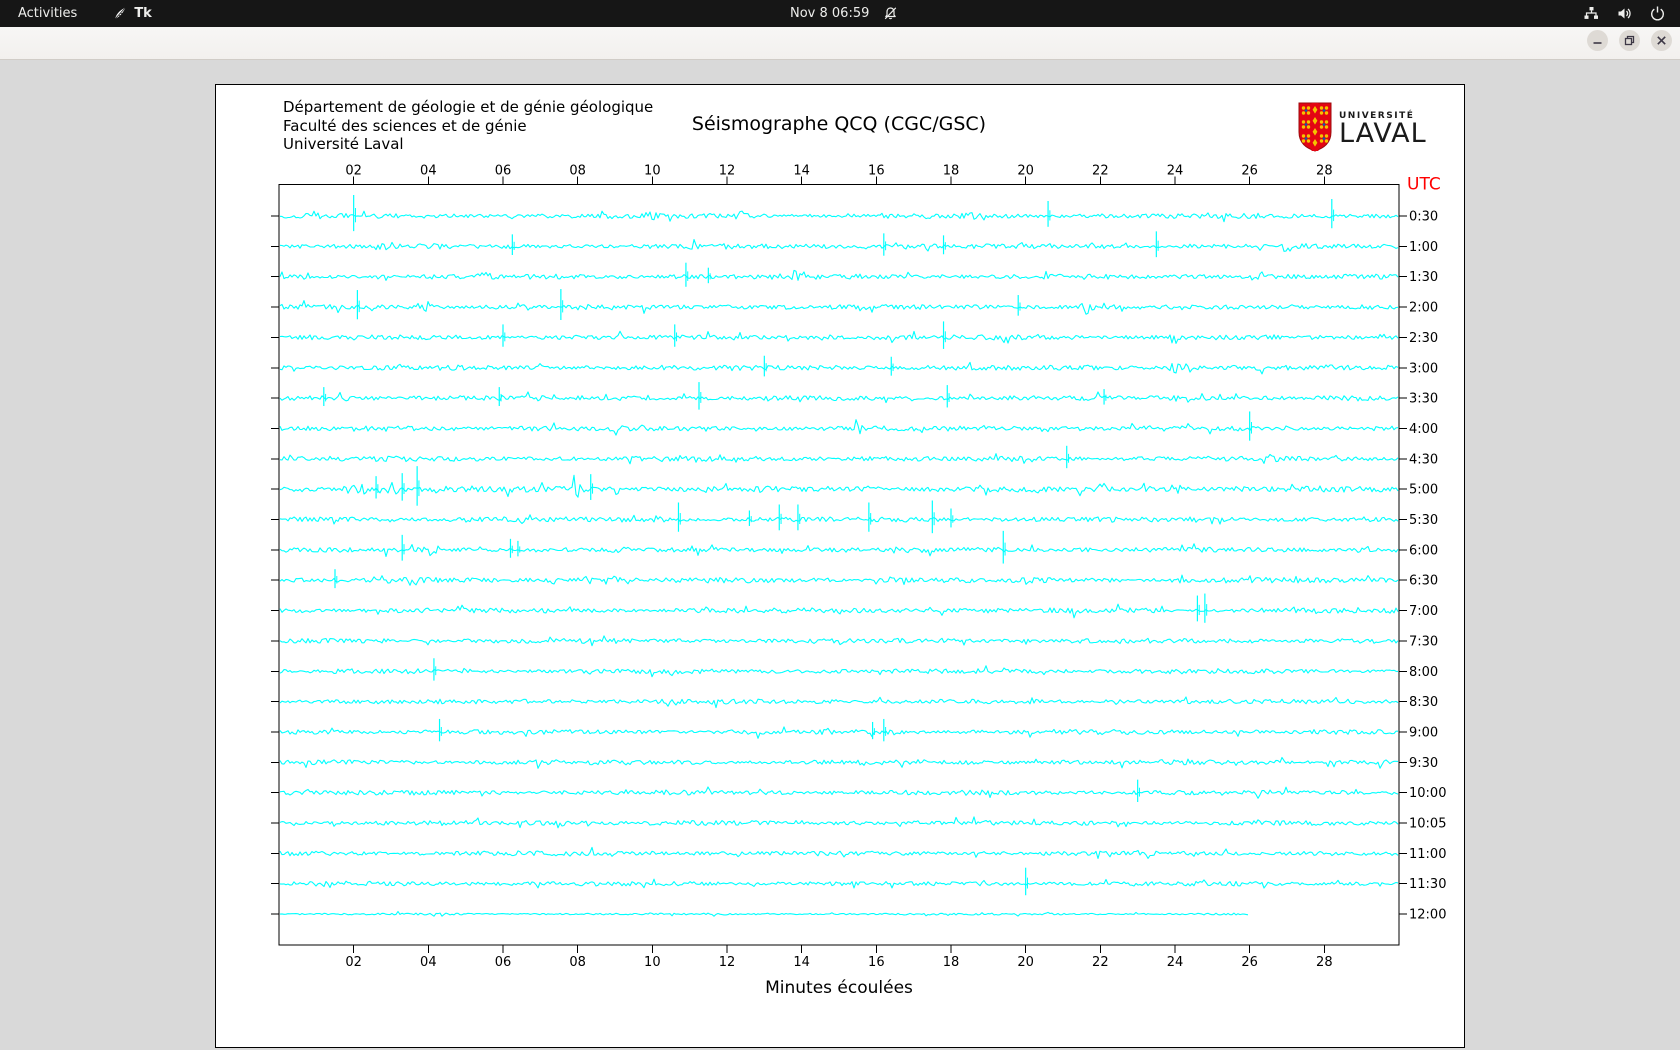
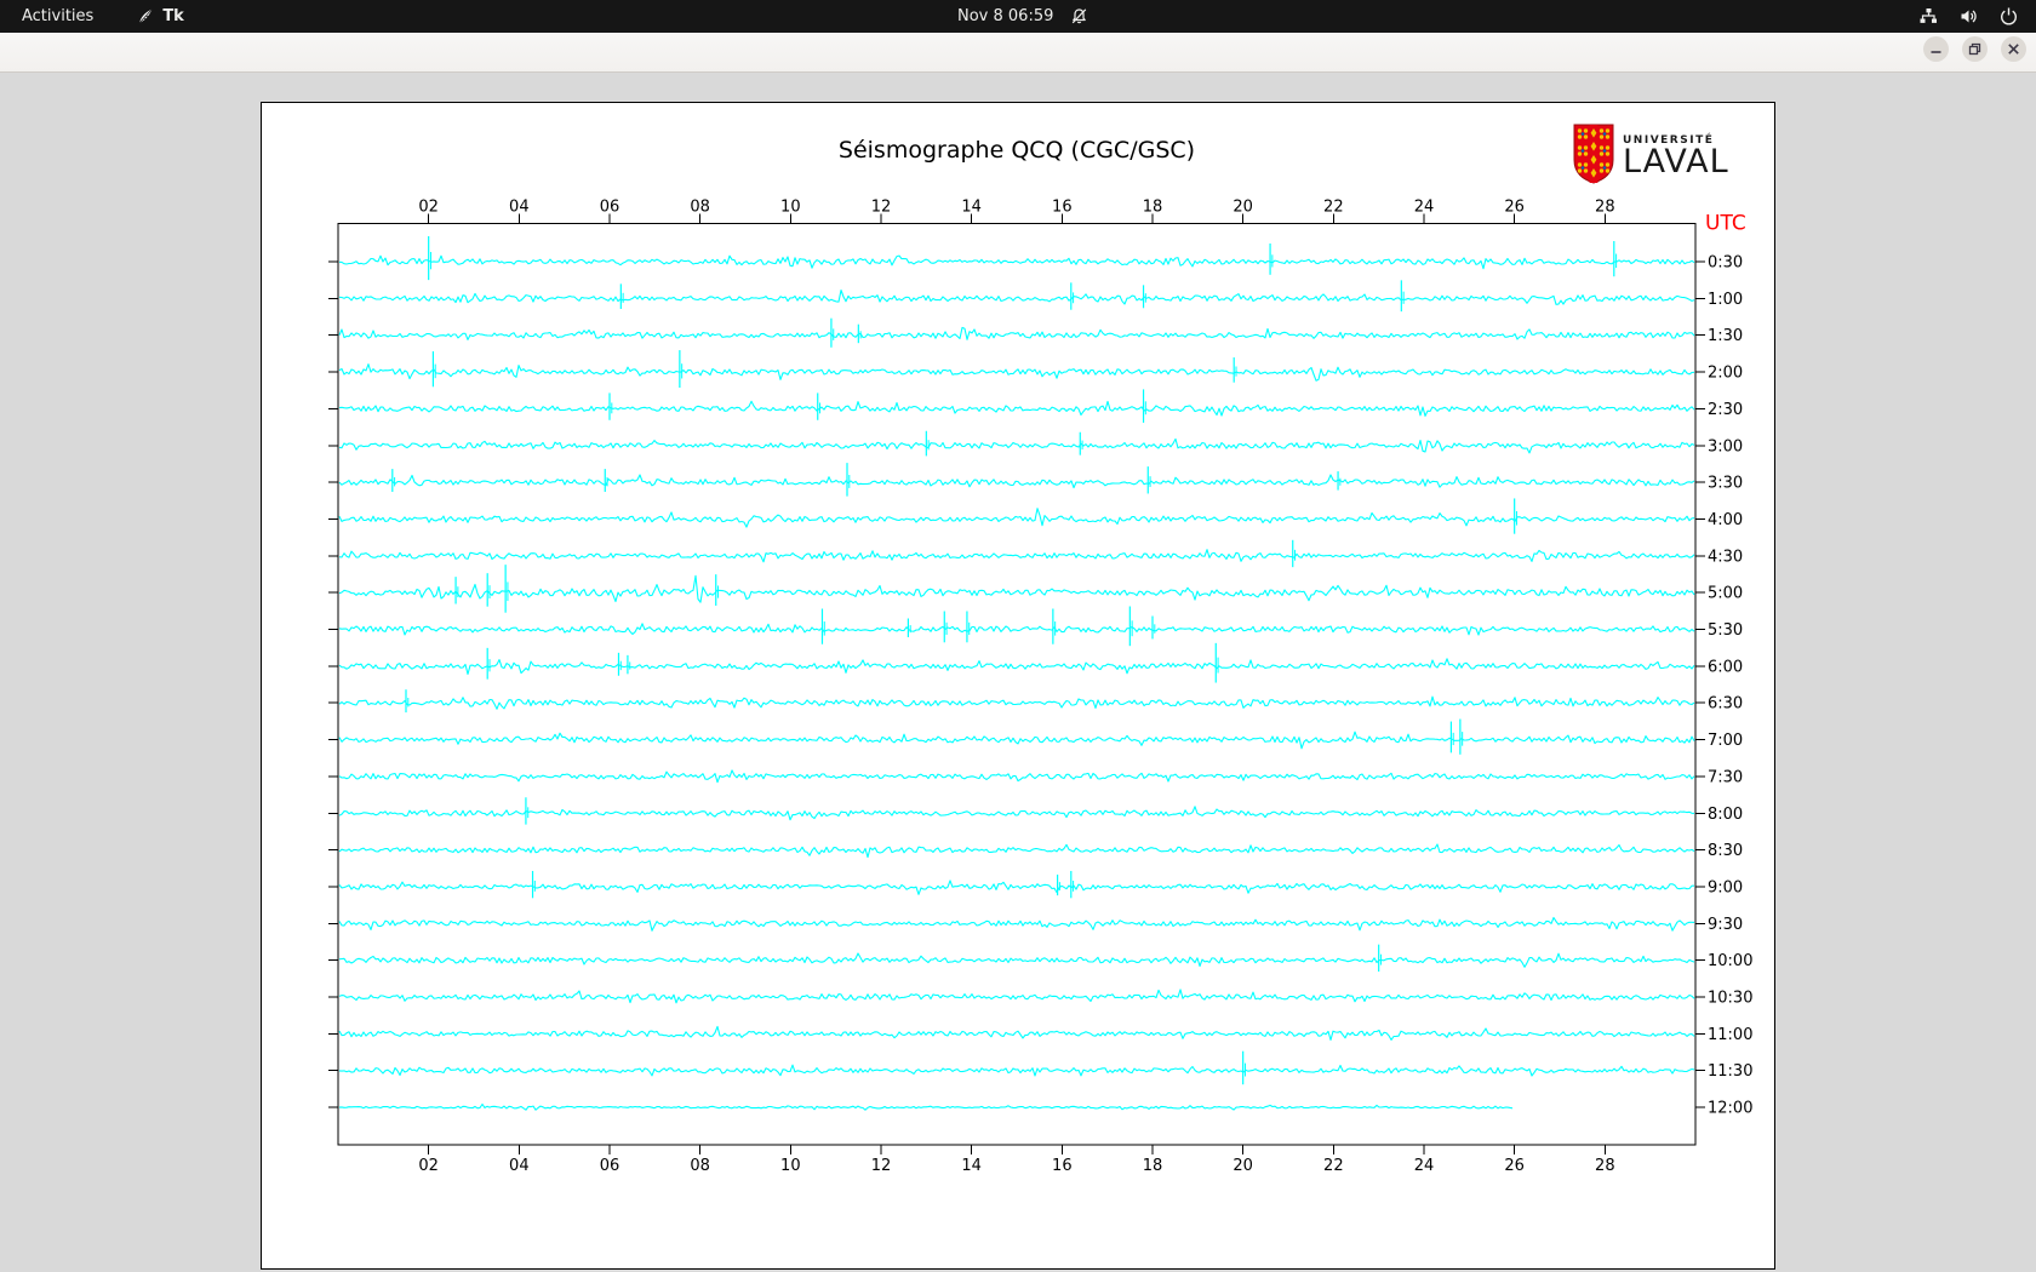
  Activities
  Tk
  Nov 8 06:59
- Département de géologie et de génie géologique
- Faculté des sciences et de génie
- Université Laval
  Séismographe QCQ (CGC/GSC)
  UNIVERSITÉ
  LAVAL
  02
  02
  04
  04
  06
  06
  08
  08
  10
  10
  12
  12
  14
  14
  16
  16
  18
  18
  20
  20
  22
  22
  24
  24
  26
  26
  28
  28
  UTC
  0:30
  1:00
  1:30
  2:00
  2:30
  3:00
  3:30
  4:00
  4:30
  5:00
  5:30
  6:00
  6:30
  7:00
  7:30
  8:00
  8:30
  9:00
  9:30
  10:00
- 10:05
+ 10:30
  11:00
  11:30
  12:00
- Minutes écoulées
